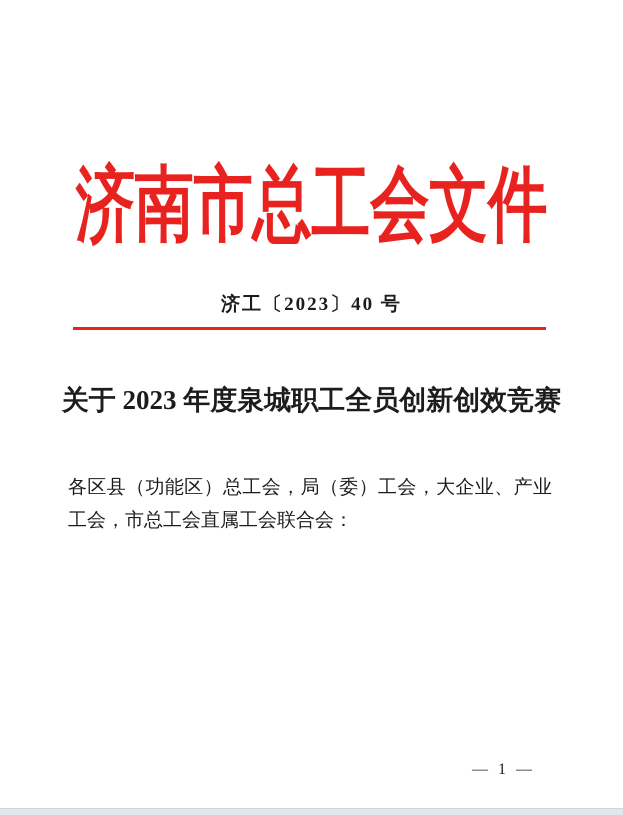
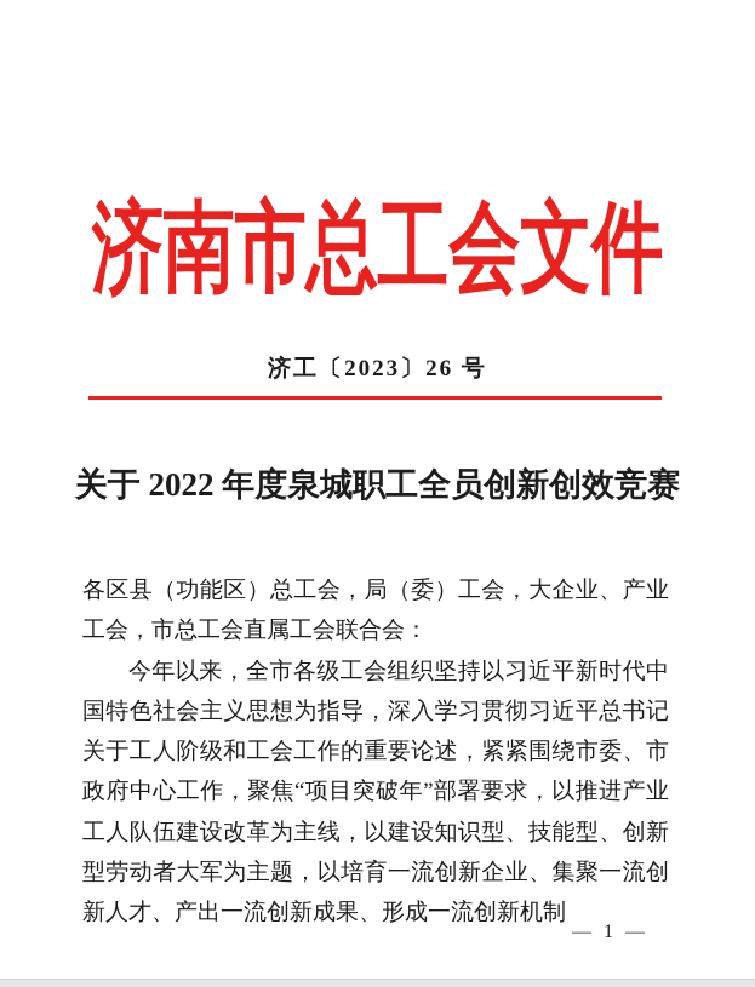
  济南市总工会文件
- 济工〔2023〕40 号
+ 济工〔2023〕26 号
- 关于 2023 年度泉城职工全员创新创效竞赛
+ 关于 2022 年度泉城职工全员创新创效竞赛
  各区县（功能区）总工会，局（委）工会，大企业、产业工会，市总工会直属工会联合会：
+ 今年以来，全市各级工会组织坚持以习近平新时代中国特色社会主义思想为指导，深入学习贯彻习近平总书记关于工人阶级和工会工作的重要论述，紧紧围绕市委、市政府中心工作，聚焦“项目突破年”部署要求，以推进产业工人队伍建设改革为主线，以建设知识型、技能型、创新型劳动者大军为主题，以培育一流创新企业、集聚一流创新人才、产出一流创新成果、形成一流创新机制
  — 1 —
